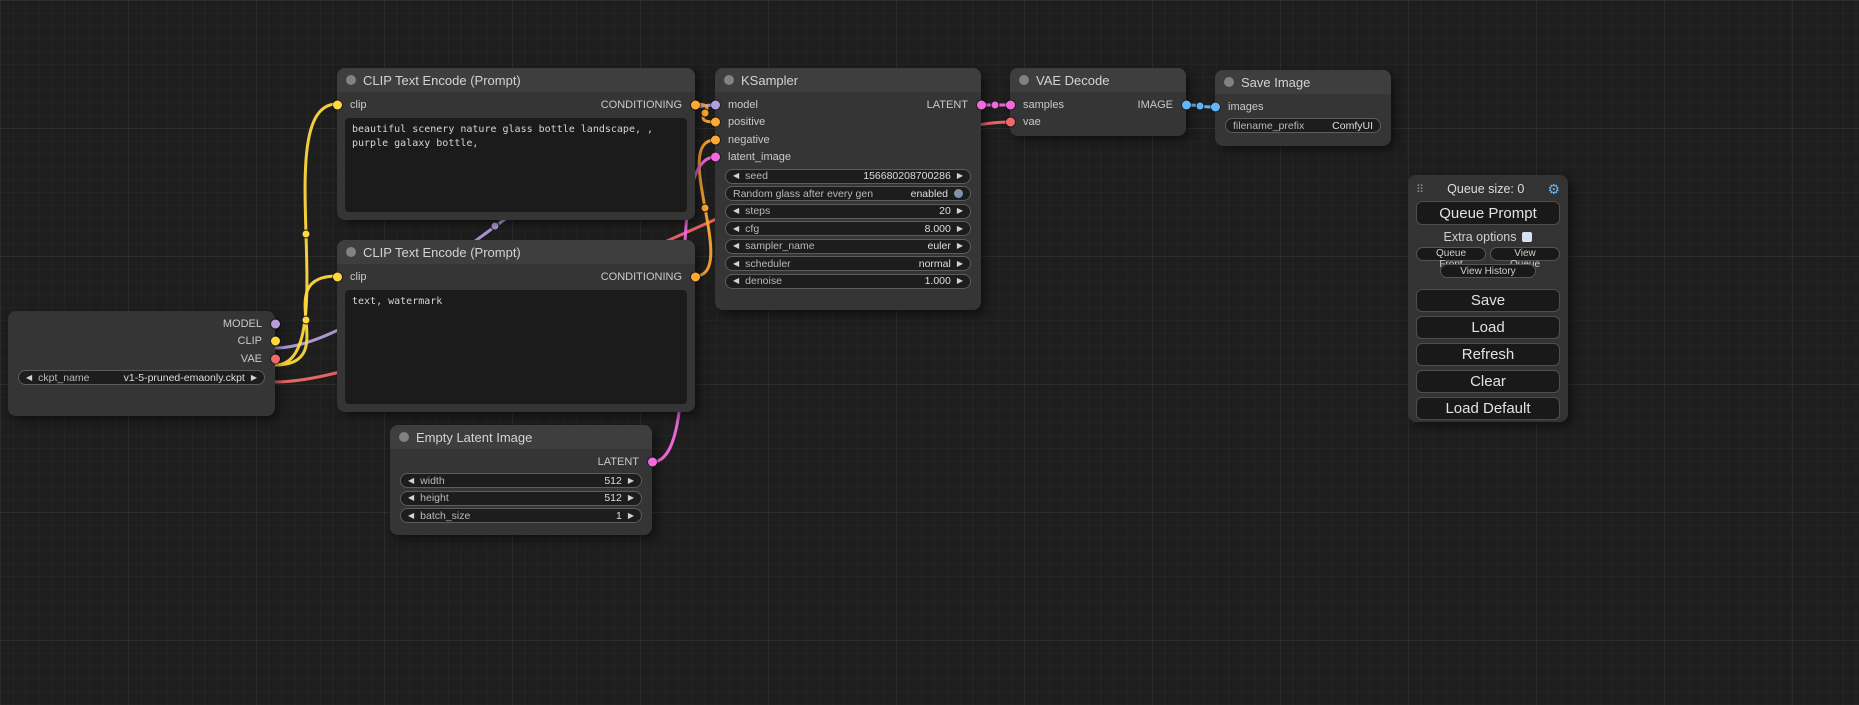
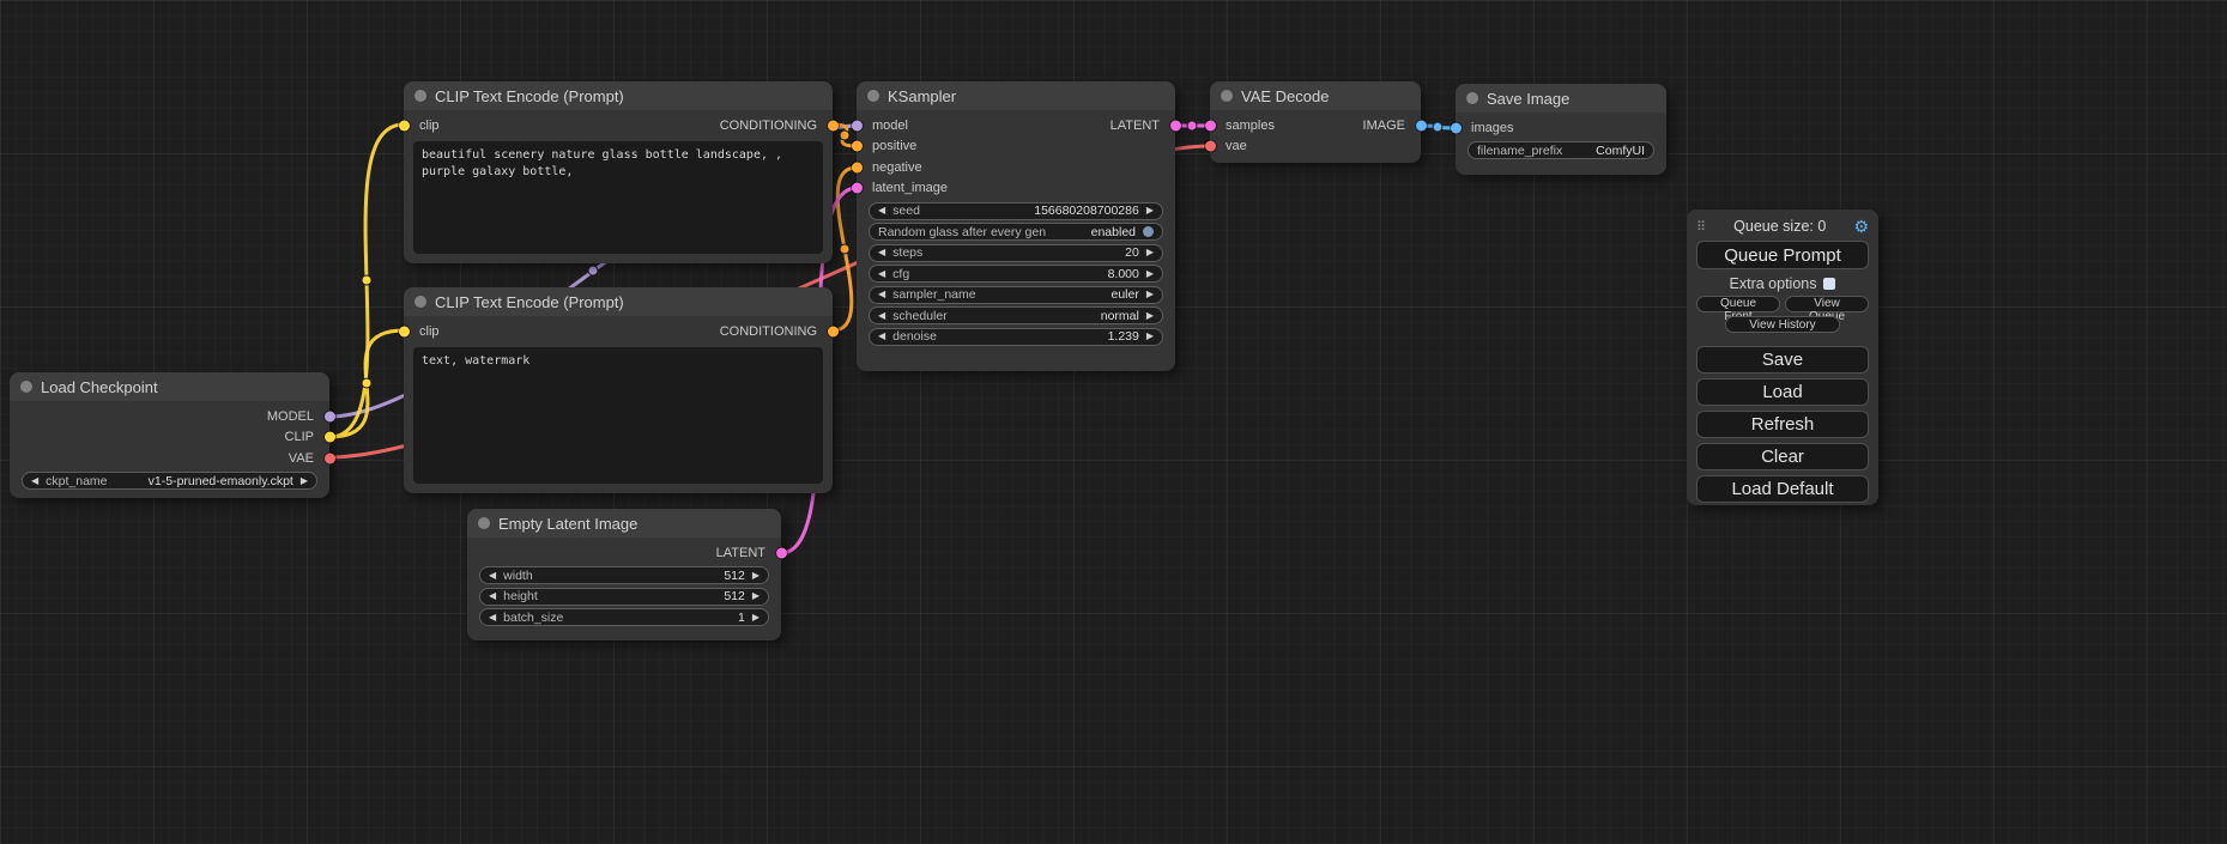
+ Load Checkpoint
  MODEL
  CLIP
  VAE
  ◀
  ckpt_name
  v1-5-pruned-emaonly.ckpt
  ▶
  CLIP Text Encode (Prompt)
  clip
  CONDITIONING
  beautiful scenery nature glass bottle landscape, , purple galaxy bottle,
  CLIP Text Encode (Prompt)
  clip
  CONDITIONING
  text, watermark
  Empty Latent Image
  LATENT
  ◀
  width
  512
  ▶
  ◀
  height
  512
  ▶
  ◀
  batch_size
  1
  ▶
  KSampler
  model
  LATENT
  positive
  negative
  latent_image
  ◀
  seed
  156680208700286
  ▶
  Random glass after every gen
  enabled
  ◀
  steps
  20
  ▶
  ◀
  cfg
  8.000
  ▶
  ◀
  sampler_name
  euler
  ▶
  ◀
  scheduler
  normal
  ▶
  ◀
  denoise
- 1.000
+ 1.239
  ▶
  VAE Decode
  samples
  IMAGE
  vae
  Save Image
  images
  filename_prefix
  ComfyUI
  ⠿
  Queue size: 0
  ⚙
  Queue Prompt
  Extra options
  View History
  Save
  Load
  Refresh
  Clear
  Load Default
